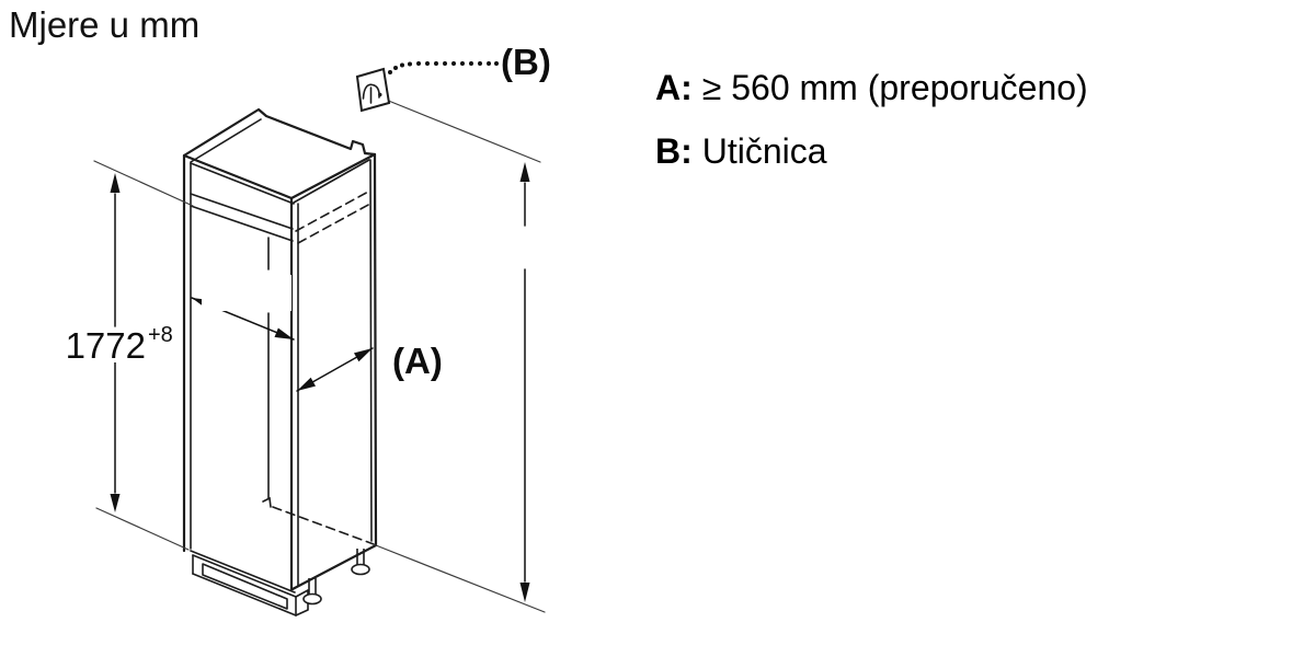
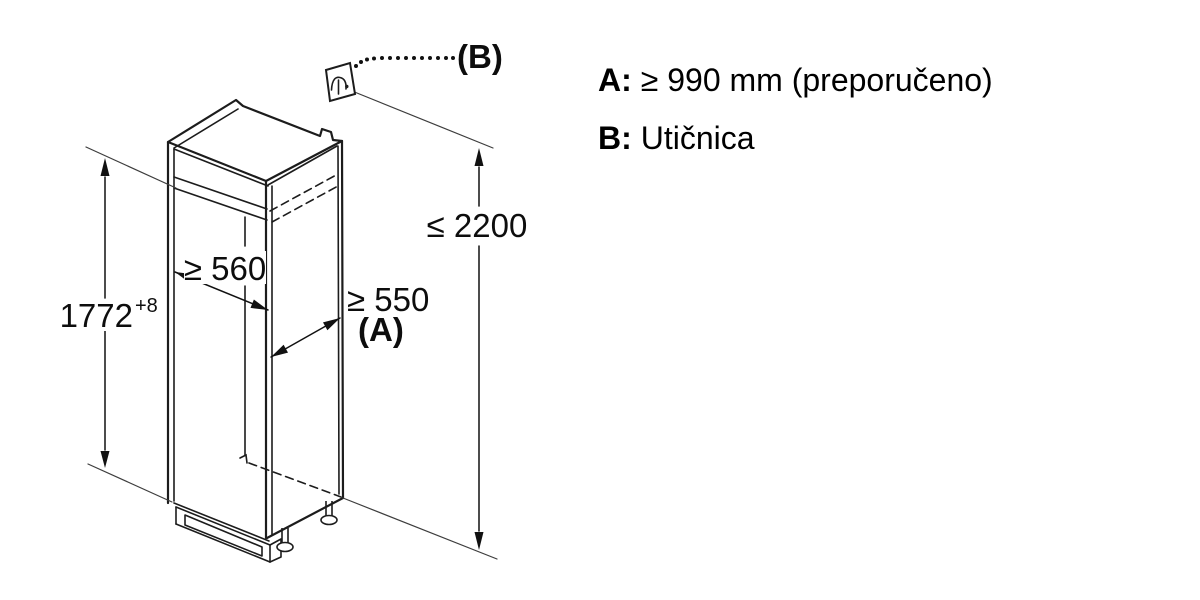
- Mjere u mm
  1772
  +8
+ ≥ 560
+ ≥ 550
  (A)
+ ≤ 2200
  (B)
- A: ≥ 560 mm (preporučeno)
+ A: ≥ 990 mm (preporučeno)
  B: Utičnica
